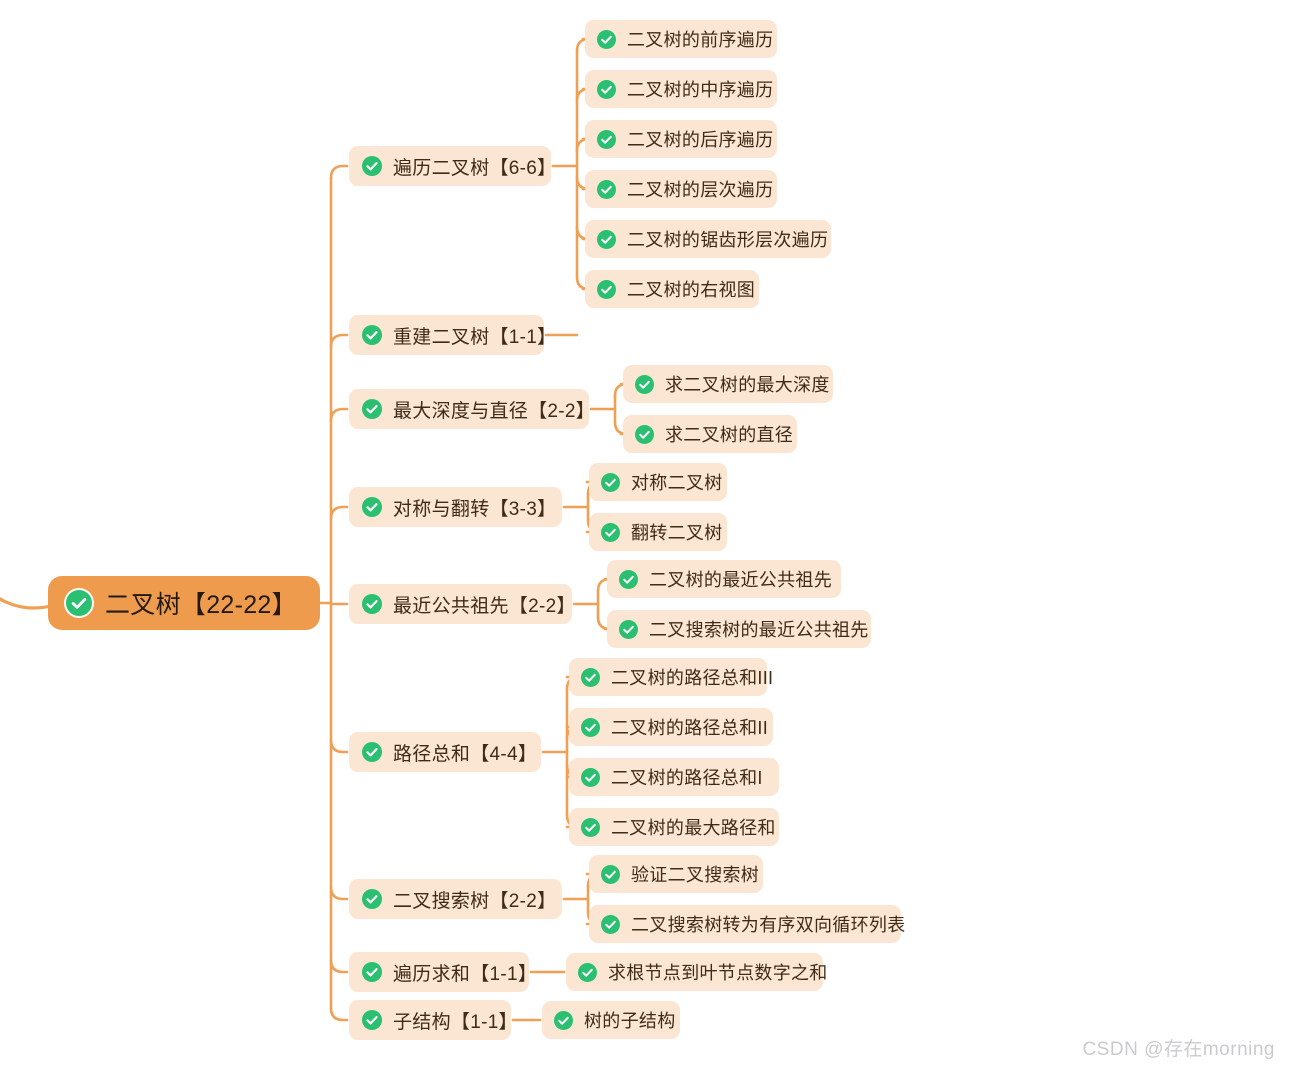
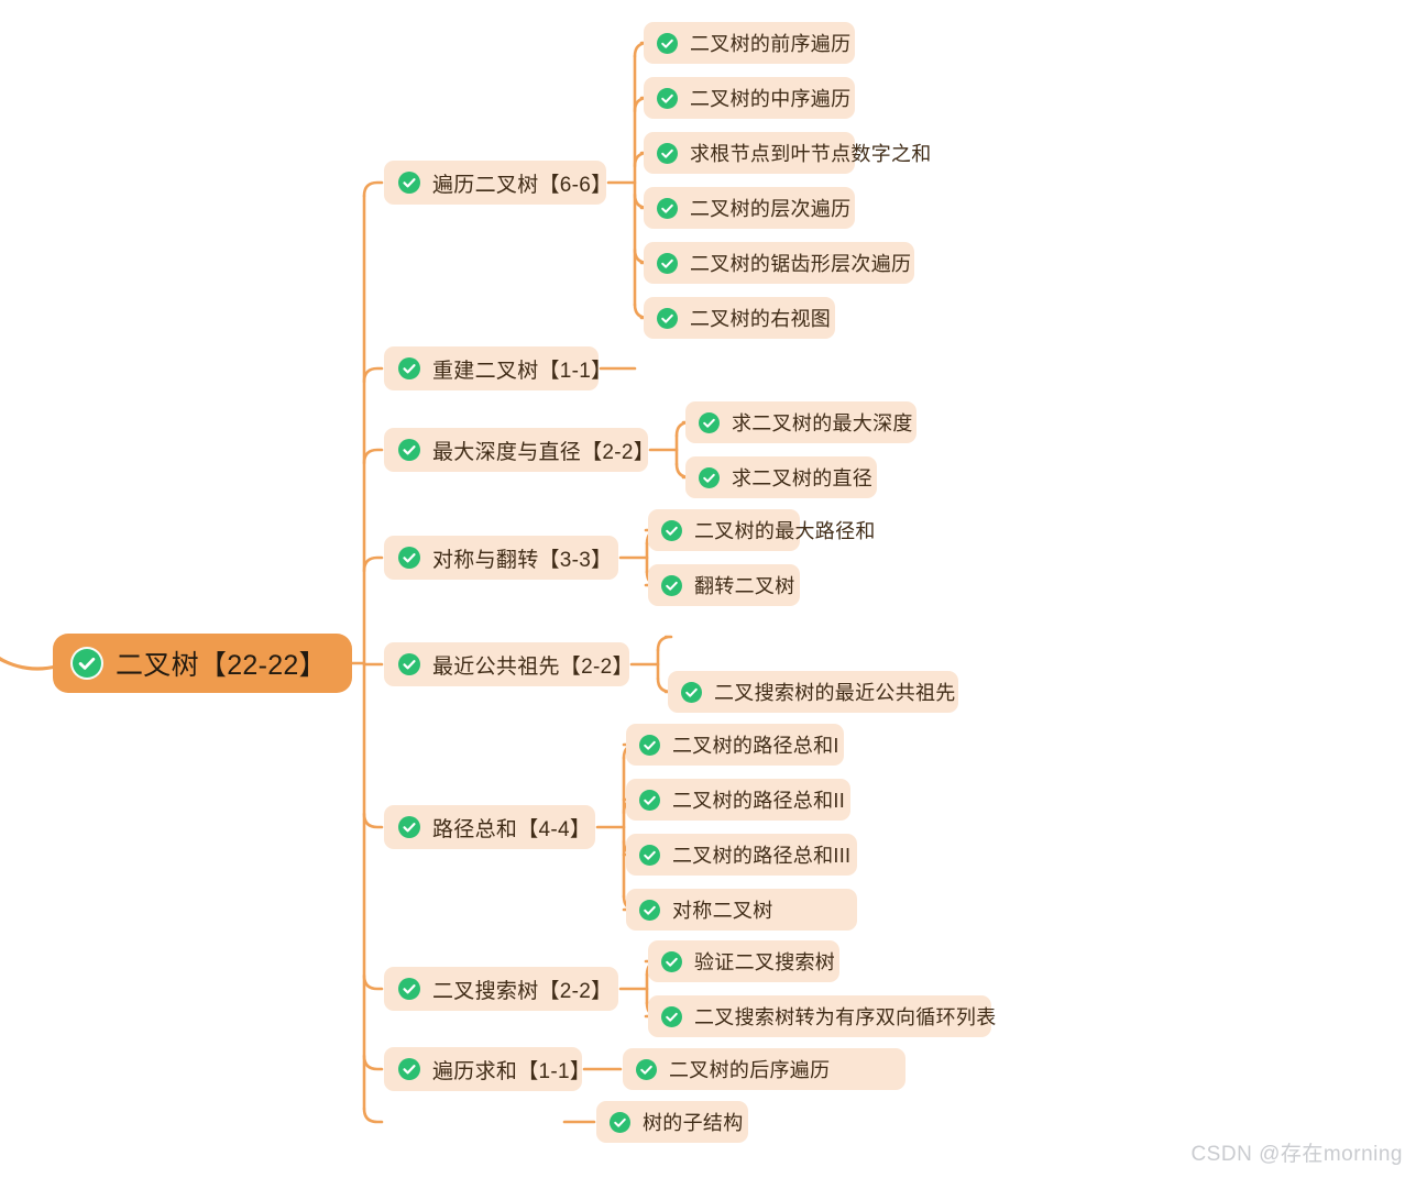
  二叉树【22-22】
  遍历二叉树【6-6】
  二叉树的前序遍历
  二叉树的中序遍历
- 二叉树的后序遍历
+ 求根节点到叶节点数字之和
  二叉树的层次遍历
  二叉树的锯齿形层次遍历
  二叉树的右视图
  重建二叉树【1-1】
  最大深度与直径【2-2】
  求二叉树的最大深度
  求二叉树的直径
  对称与翻转【3-3】
- 对称二叉树
+ 二叉树的最大路径和
  翻转二叉树
  最近公共祖先【2-2】
- 二叉树的最近公共祖先
  二叉搜索树的最近公共祖先
  路径总和【4-4】
- 二叉树的路径总和III
+ 二叉树的路径总和I
  二叉树的路径总和II
- 二叉树的路径总和I
+ 二叉树的路径总和III
- 二叉树的最大路径和
+ 对称二叉树
  二叉搜索树【2-2】
  验证二叉搜索树
  二叉搜索树转为有序双向循环列表
  遍历求和【1-1】
- 求根节点到叶节点数字之和
+ 二叉树的后序遍历
- 子结构【1-1】
  树的子结构
  CSDN @存在morning
